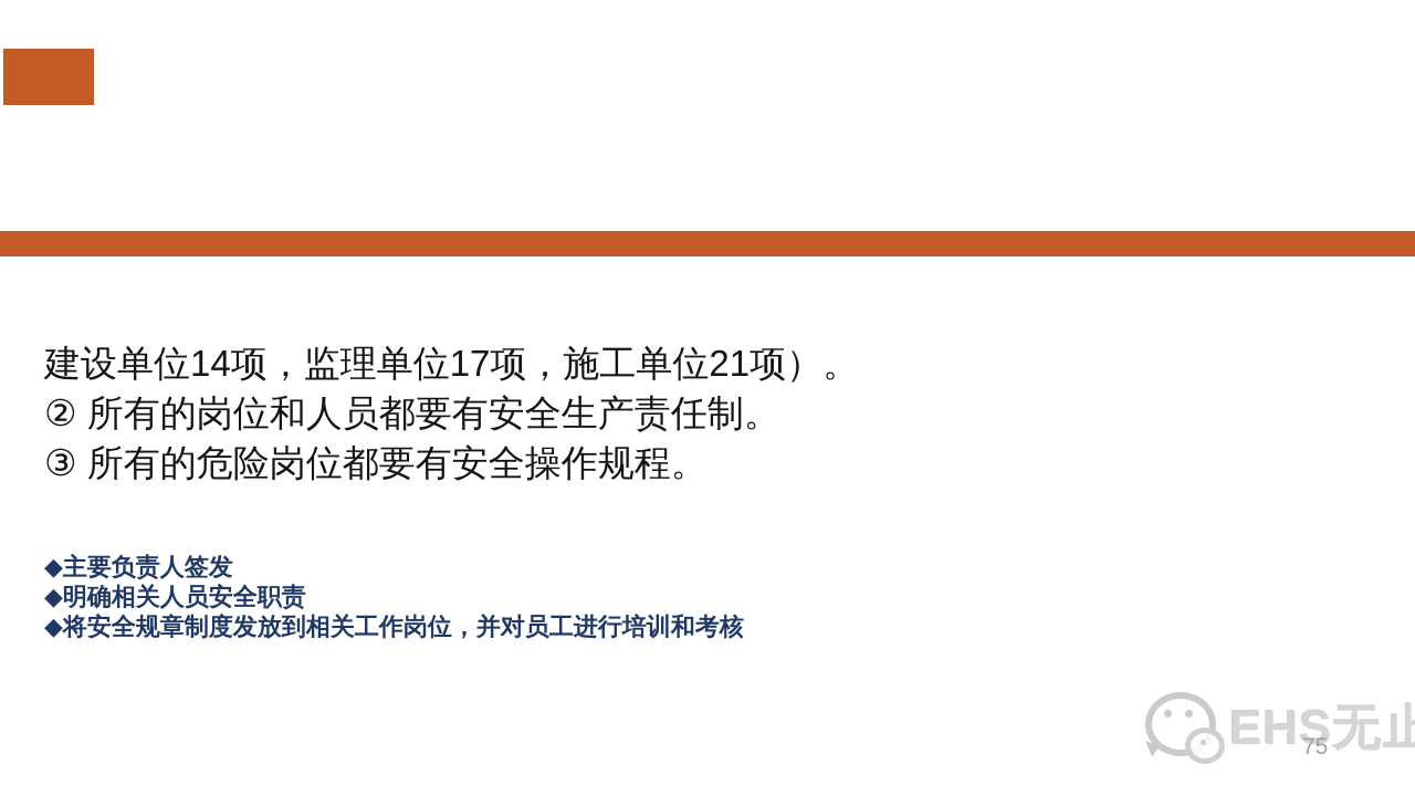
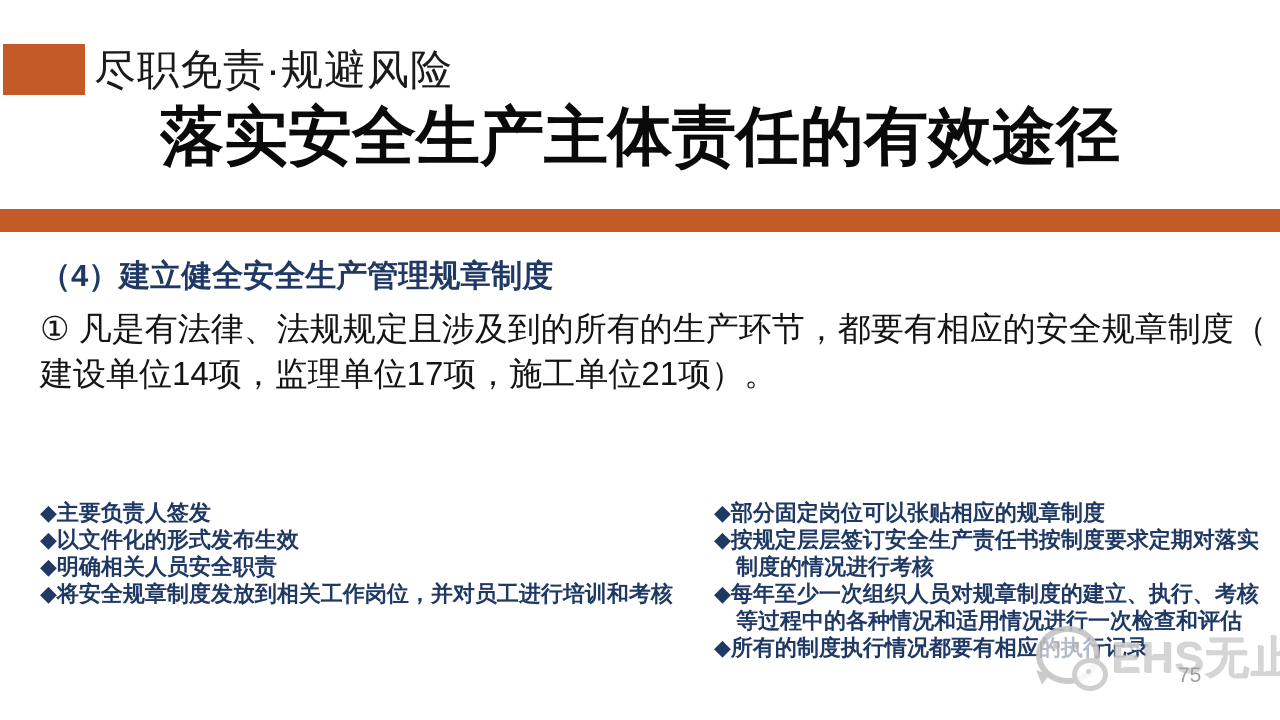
+ 尽职免责·规避风险
+ 落实安全生产主体责任的有效途径
+ （4）建立健全安全生产管理规章制度
+ ① 凡是有法律、法规规定且涉及到的所有的生产环节，都要有相应的安全规章制度（
  建设单位14项，监理单位17项，施工单位21项）。
- ② 所有的岗位和人员都要有安全生产责任制。
- ③ 所有的危险岗位都要有安全操作规程。
  ◆主要负责人签发
+ ◆以文件化的形式发布生效
  ◆明确相关人员安全职责
  ◆将安全规章制度发放到相关工作岗位，并对员工进行培训和考核
+ ◆部分固定岗位可以张贴相应的规章制度
+ ◆按规定层层签订安全生产责任书按制度要求定期对落实制度的情况进行考核
+ ◆每年至少一次组织人员对规章制度的建立、执行、考核等过程中的各种情况和适用情况进行一次检查和评估
+ ◆所有的制度执行情况都要有相应的执行记录
  EHS无止
  75
